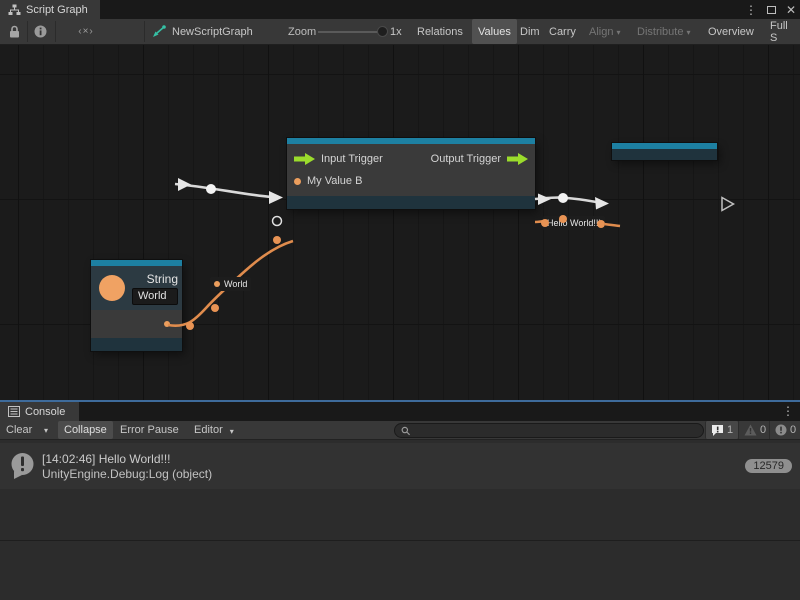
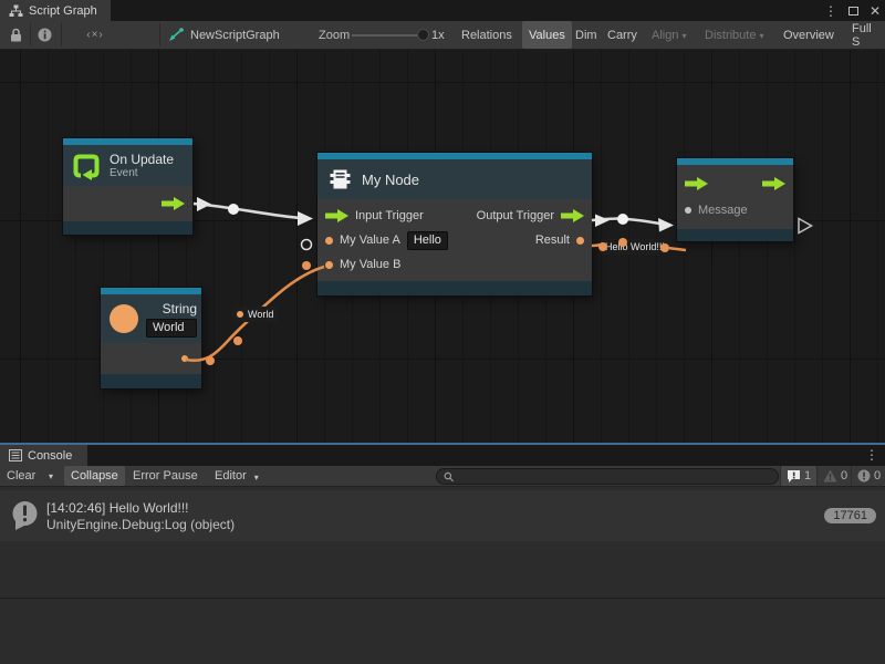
  Script Graph
  ⋮
  ✕
  ‹×›
  NewScriptGraph
  Zoom
  1x
  Relations
  Values
  Dim
  Carry
  Align
  ▾
  Distribute
  ▾
  Overview
  Full S
+ On Update
+ Event
+ My Node
  Input Trigger
  Output Trigger
+ My Value A
+ Hello
+ Result
  My Value B
  String
  World
+ Message
  World
  Hello World!
  Console
  ⋮
  Clear
  ▾
  Collapse
  Error Pause
  Editor
  ▾
  1
  0
  0
  [14:02:46] Hello World!!!
  UnityEngine.Debug:Log (object)
- 12579
+ 17761
